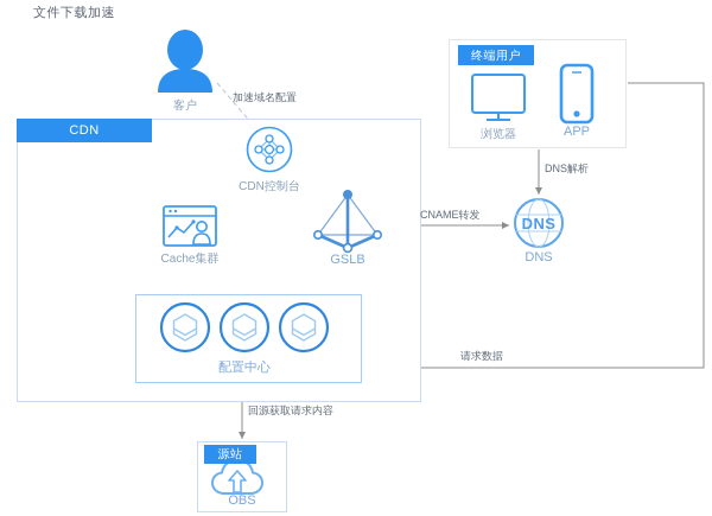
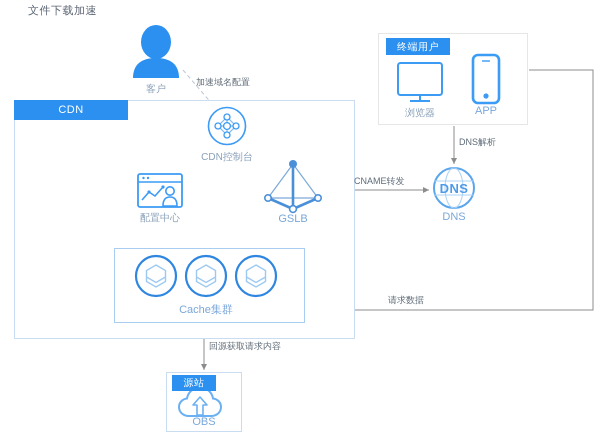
  CDN
  终端用户
  源站
  DNS
  客户
  CDN控制台
- Cache集群
+ 配置中心
  GSLB
  DNS
  浏览器
  APP
- 配置中心
+ Cache集群
  OBS
  加速域名配置
  CNAME转发
  DNS解析
  请求数据
  回源获取请求内容
  文件下载加速
